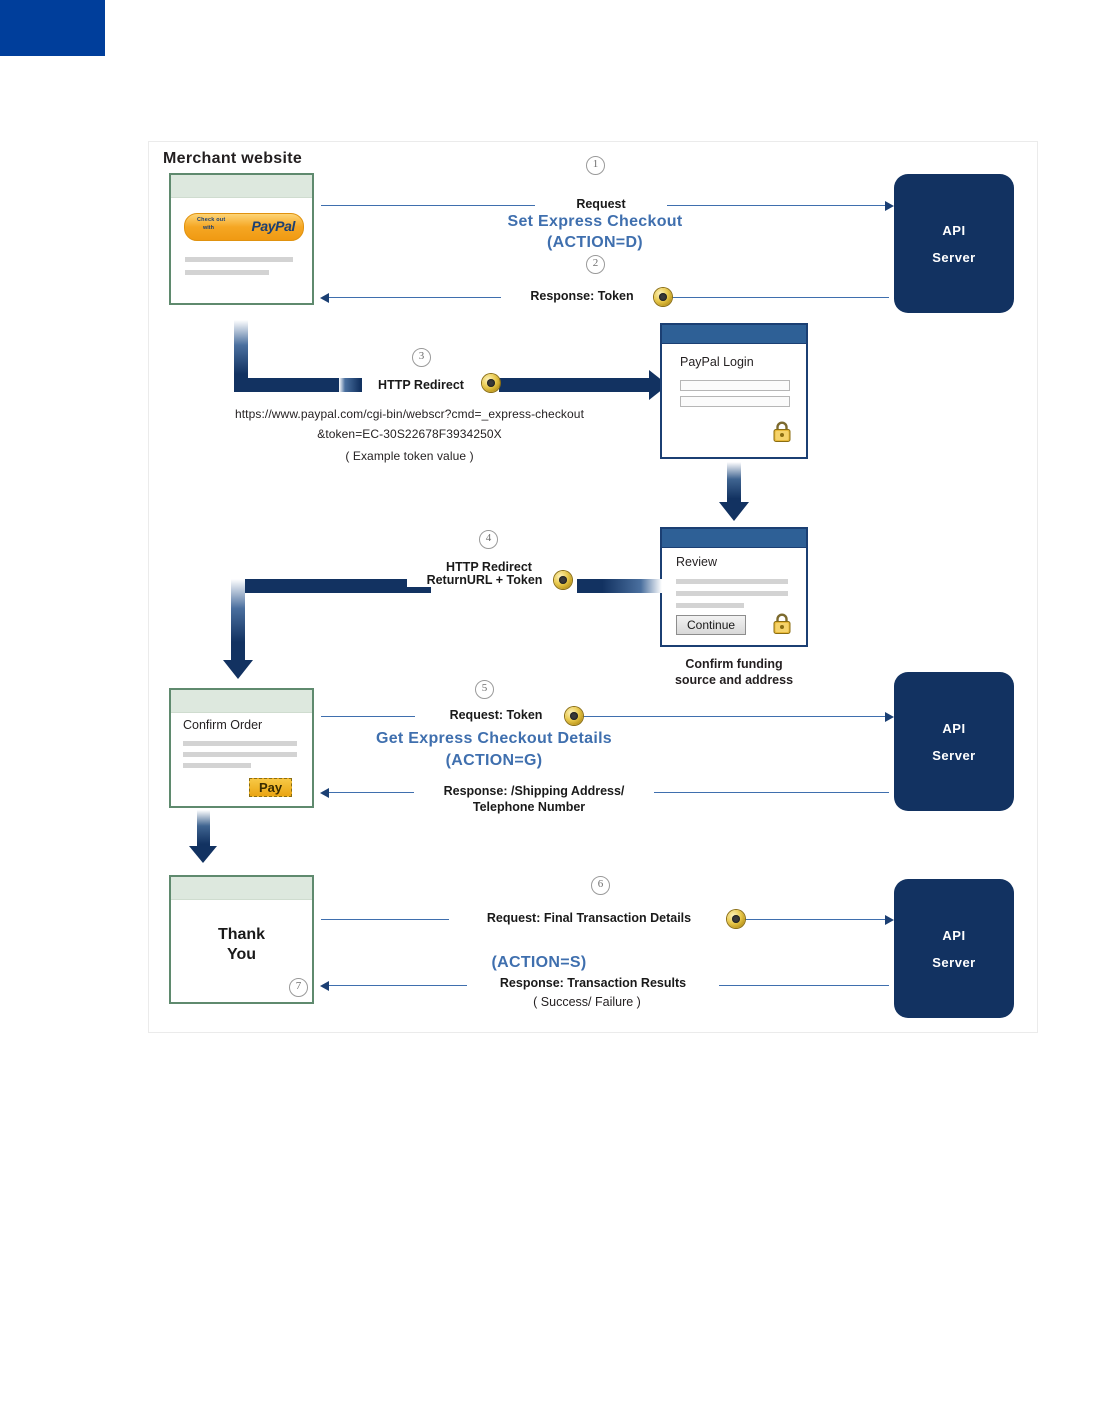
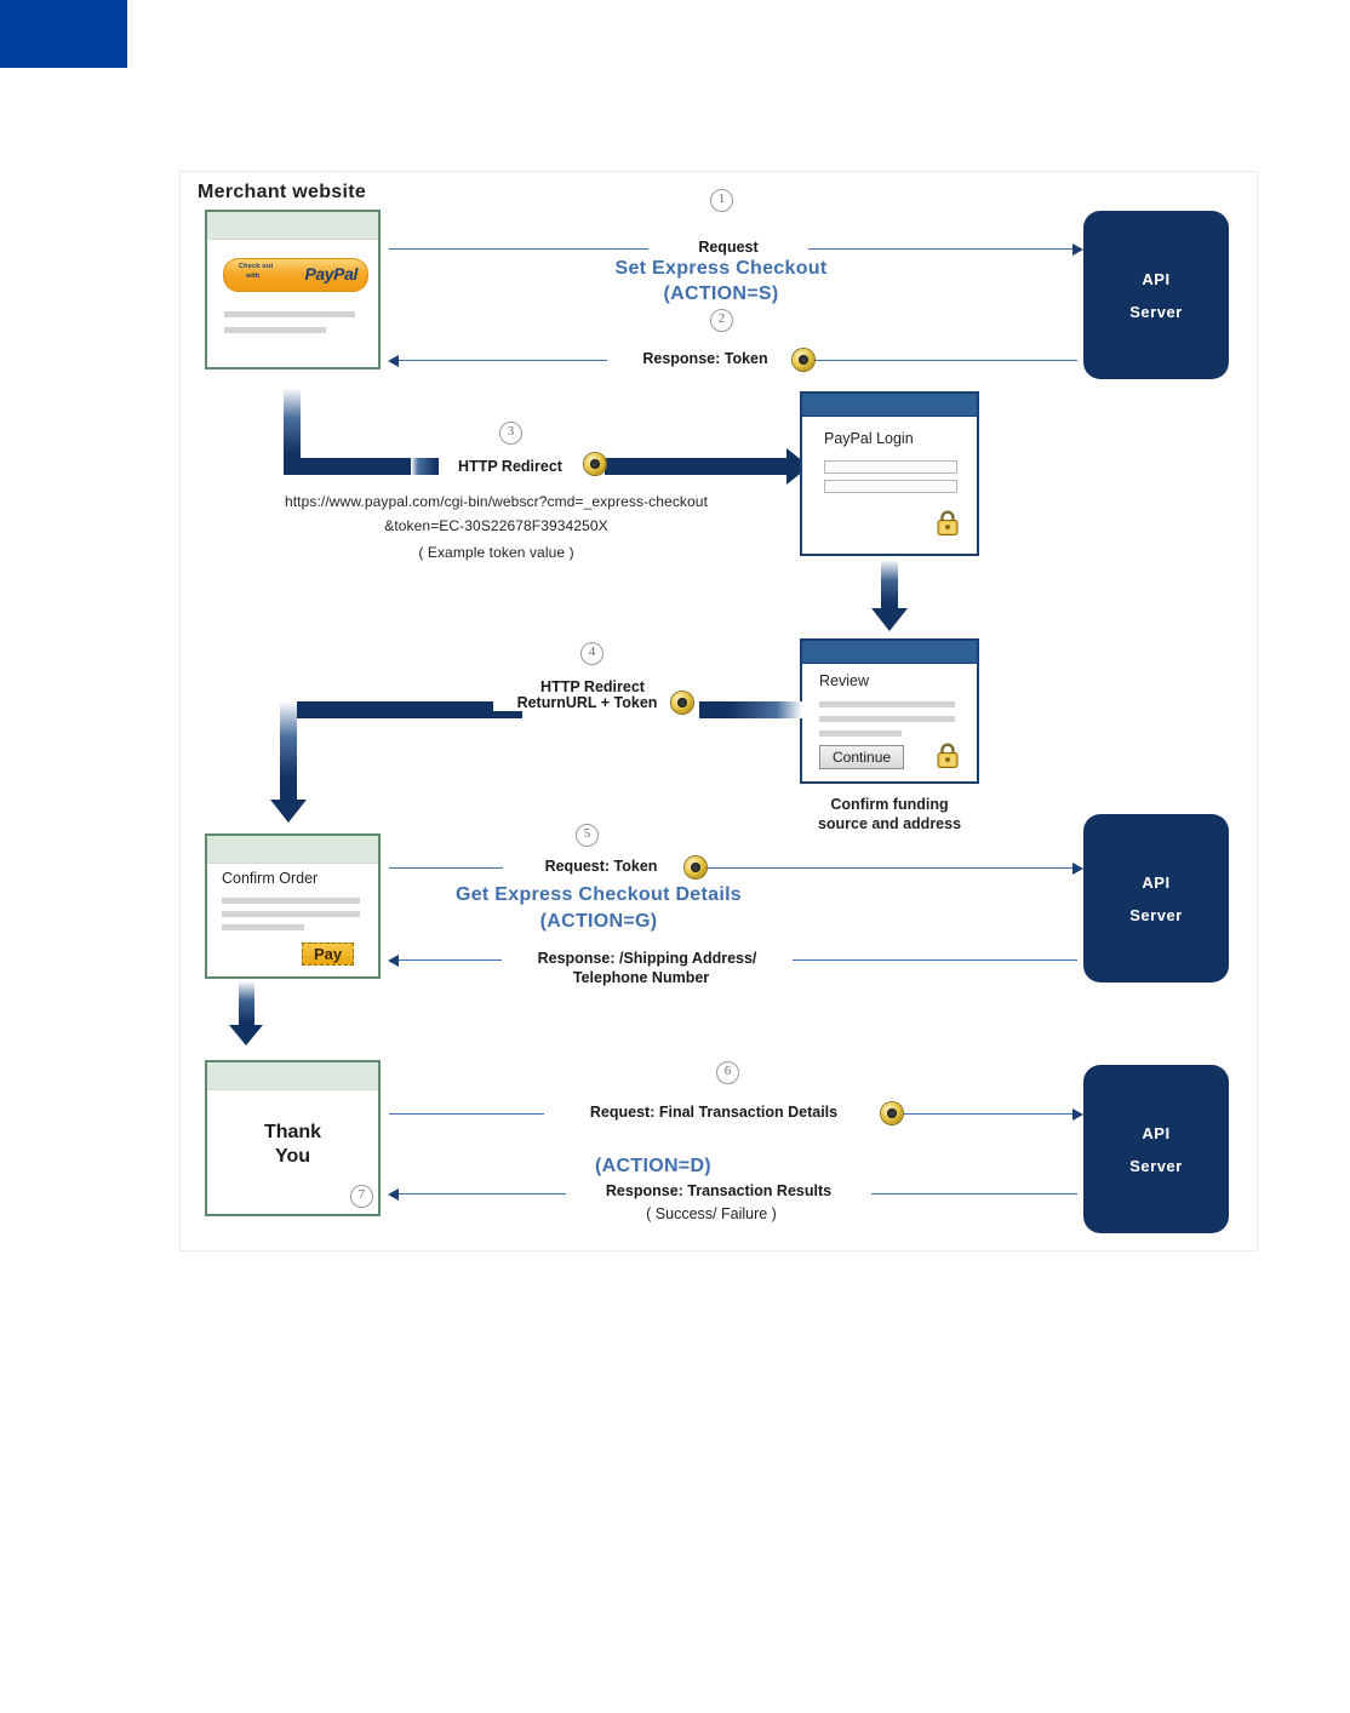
  Merchant website
  PayPal
  API
  Server
  1
  Request
  Set Express Checkout
- (ACTION=D)
+ (ACTION=S)
  2
  Response: Token
  3
  HTTP Redirect
  https://www.paypal.com/cgi-bin/webscr?cmd=_express-checkout
  &token=EC-30S22678F3934250X
  ( Example token value )
  PayPal Login
  Review
  Continue
  Confirm funding
  source and address
  4
  HTTP Redirect
  ReturnURL + Token
  Confirm Order
  Pay
  API
  Server
  5
  Request: Token
  Get Express Checkout Details
  (ACTION=G)
  Response: /Shipping Address/
  Telephone Number
  Thank
  You
  7
  API
  Server
  6
  Request: Final Transaction Details
- (ACTION=S)
+ (ACTION=D)
  Response: Transaction Results
  ( Success/ Failure )
